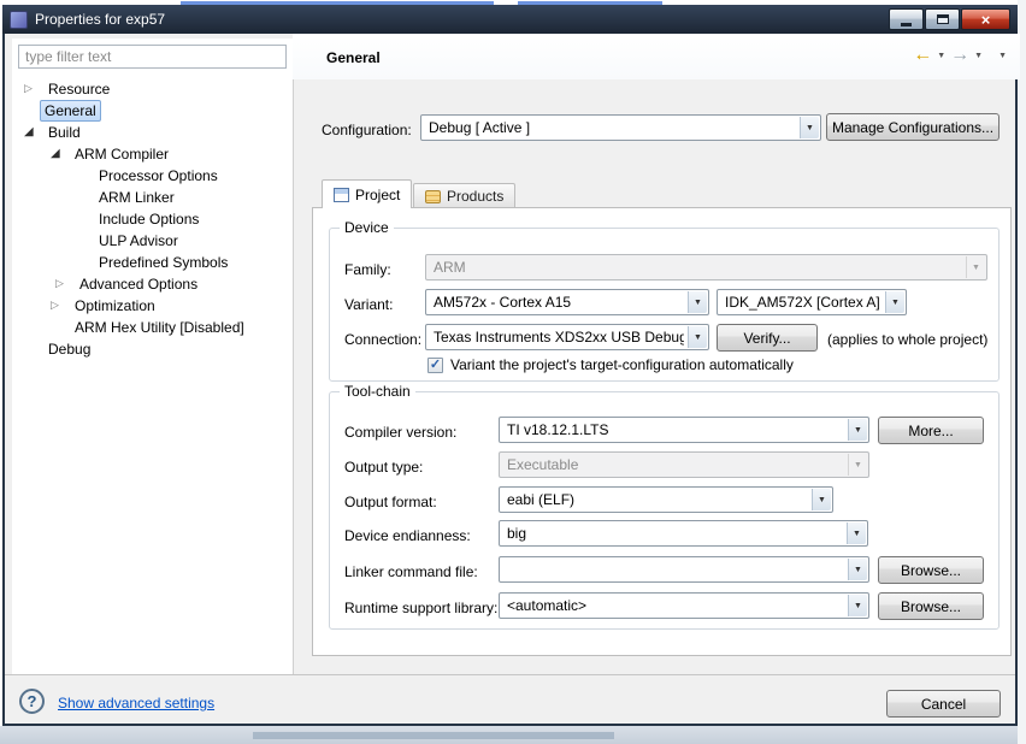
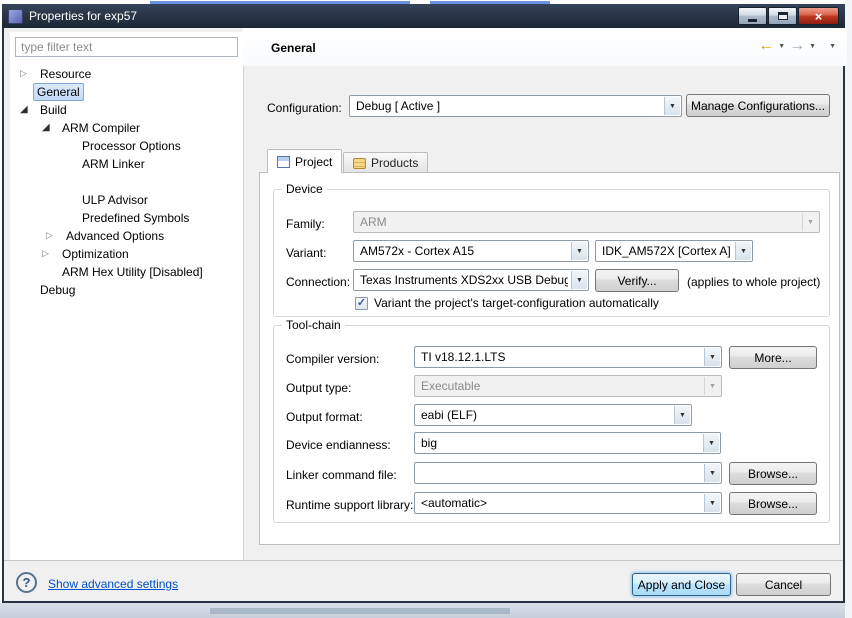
  Properties for exp57
  ×
  type filter text
  ▷
  Resource
  General
  ◢
  Build
  ◢
  ARM Compiler
  Processor Options
  ARM Linker
- Include Options
  ULP Advisor
  Predefined Symbols
  ▷
  Advanced Options
  ▷
  Optimization
  ARM Hex Utility [Disabled]
  Debug
  General
  ←
  →
  Configuration:
  Debug [ Active ]
  Manage Configurations...
  Project
  Products
  Device
  Family:
  ARM
  Variant:
  AM572x - Cortex A15
  IDK_AM572X [Cortex A]
  Connection:
  Texas Instruments XDS2xx USB Debug
  Verify...
  (applies to whole project)
  ✓
  Variant the project's target-configuration automatically
  Tool-chain
  Compiler version:
  TI v18.12.1.LTS
  More...
  Output type:
  Executable
  Output format:
  eabi (ELF)
  Device endianness:
  big
  Linker command file:
  Browse...
  Runtime support library:
  <automatic>
  Browse...
  ?
  Show advanced settings
+ Apply and Close
  Cancel
